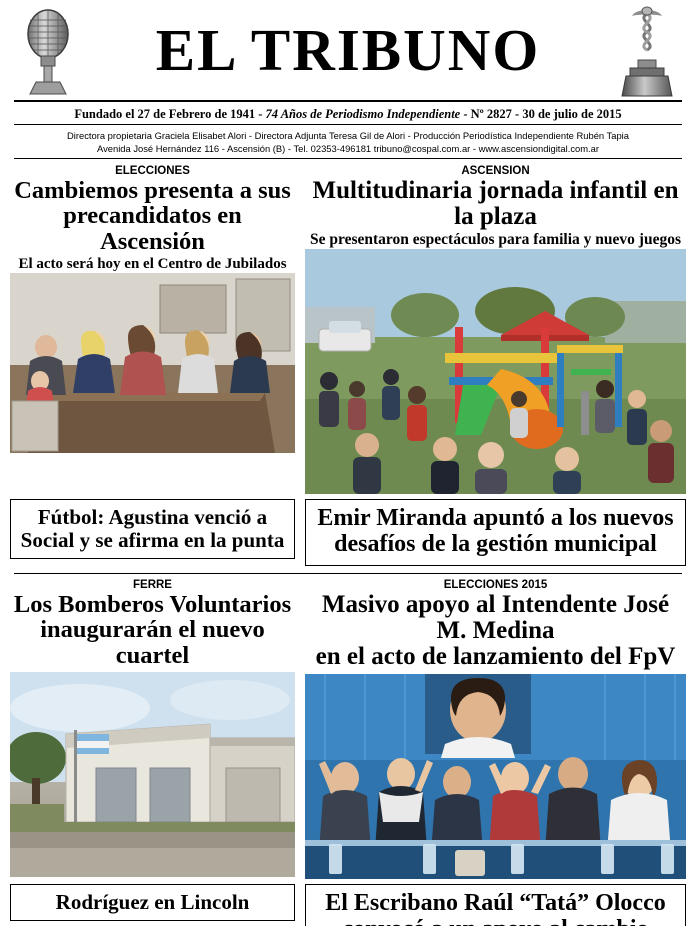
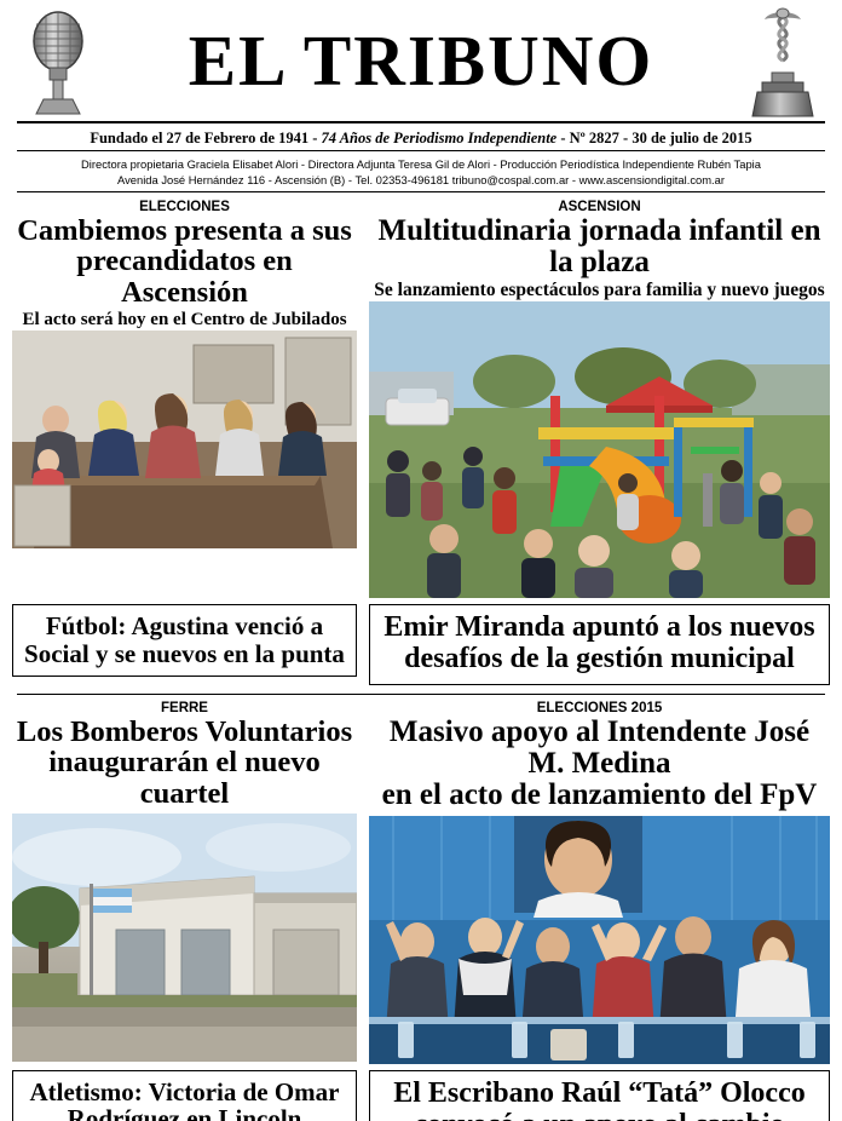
  EL TRIBUNO
  Fundado el 27 de Febrero de 1941 - 74 Años de Periodismo Independiente - Nº 2827 - 30 de julio de 2015
  Directora propietaria Graciela Elisabet Alori - Directora Adjunta Teresa Gil de Alori - Producción Periodística Independiente Rubén Tapia
  Avenida José Hernández 116 - Ascensión (B) - Tel. 02353-496181 tribuno@cospal.com.ar - www.ascensiondigital.com.ar
  ELECCIONES
  Cambiemos presenta a sus
  precandidatos en Ascensión
  El acto será hoy en el Centro de Jubilados
  ASCENSION
  Multitudinaria jornada infantil en la plaza
- Se presentaron espectáculos para familia y nuevo juegos
+ Se lanzamiento espectáculos para familia y nuevo juegos
  Fútbol: Agustina venció a
- Social y se afirma en la punta
+ Social y se nuevos en la punta
  Emir Miranda apuntó a los nuevos
  desafíos de la gestión municipal
  FERRE
  Los Bomberos Voluntarios
  inaugurarán el nuevo cuartel
  ELECCIONES 2015
  Masivo apoyo al Intendente José M. Medina
  en el acto de lanzamiento del FpV
+ Atletismo: Victoria de Omar
  Rodríguez en Lincoln
  El Escribano Raúl “Tatá” Olocco
